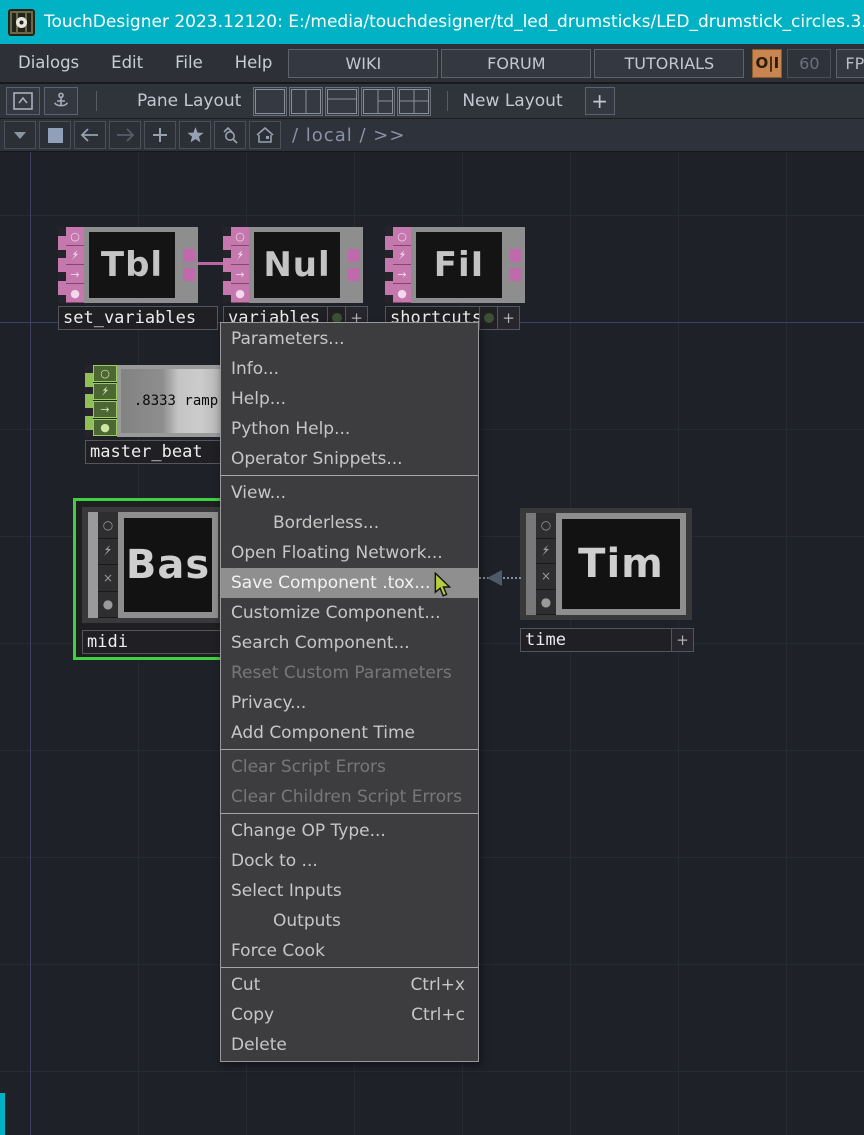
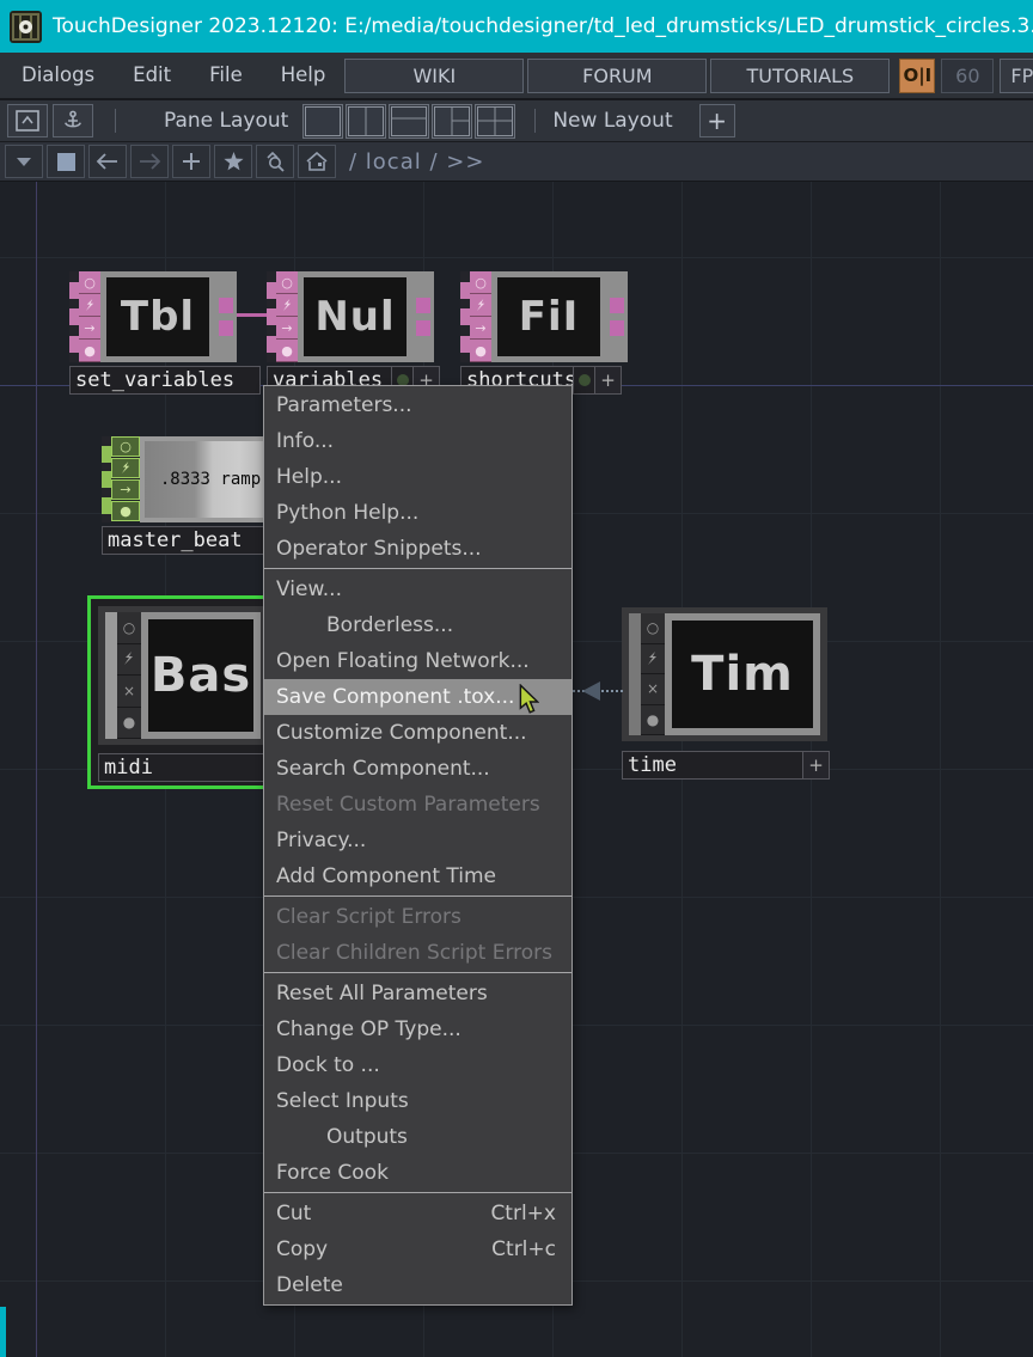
  TouchDesigner 2023.12120: E:/media/touchdesigner/td_led_drumsticks/LED_drumstick_circles.3
  Dialogs
  Edit
  File
  Help
  WIKI
  FORUM
  TUTORIALS
  O|I
  60
  Pane Layout
  New Layout
  +
  / local / >>
  ○
  →
  ●
  Tbl
  set_variables
  ○
  →
  ●
  Nul
  variables
  +
  ○
  →
  ●
  FiI
  shortcuts
  +
  ○
  →
  ●
  .8333 ramp
  master_beat
  ○
  ×
  ●
  Bas
  midi
  ○
  ×
  ●
  Tim
  time
  +
  Parameters...
  Info...
  Help...
  Python Help...
  Operator Snippets...
  View...
  Borderless...
  Open Floating Network...
  Save Component .tox...
  Customize Component...
  Search Component...
  Reset Custom Parameters
  Privacy...
  Add Component Time
  Clear Script Errors
  Clear Children Script Errors
+ Reset All Parameters
  Change OP Type...
  Dock to ...
  Select Inputs
  Outputs
  Force Cook
  Cut
  Ctrl+x
  Copy
  Ctrl+c
  Delete
